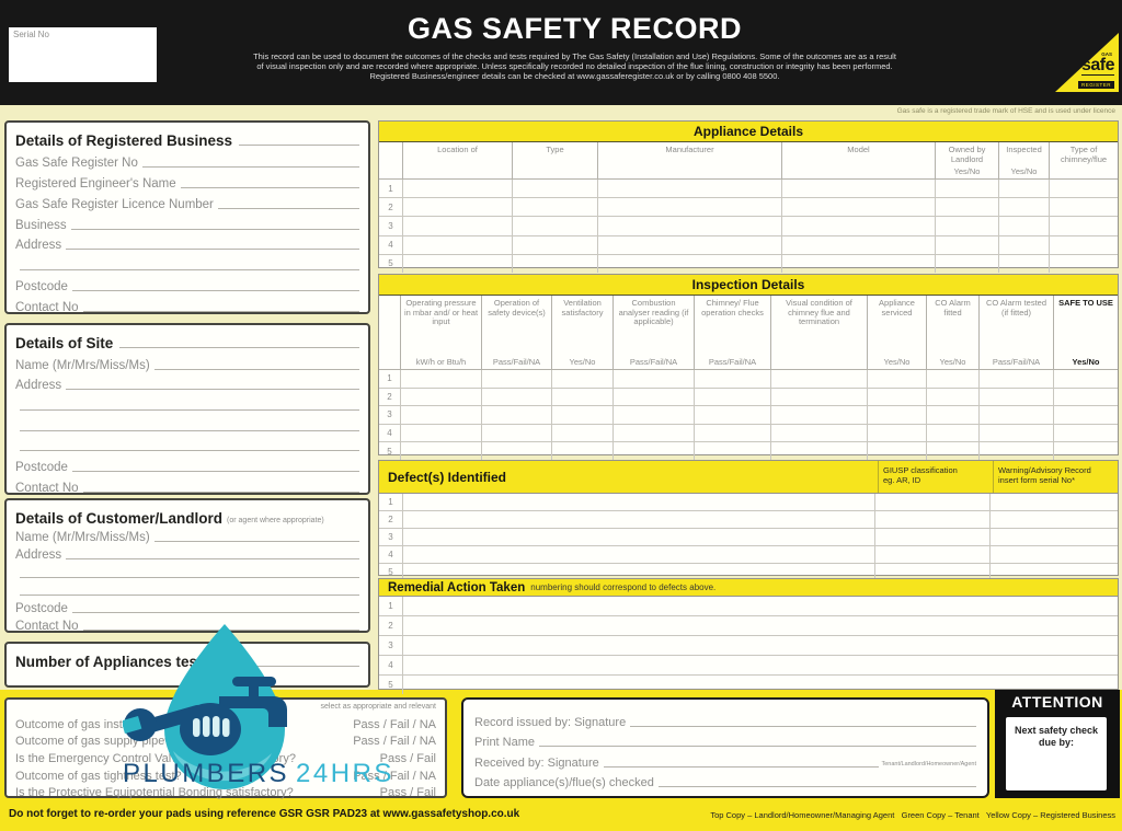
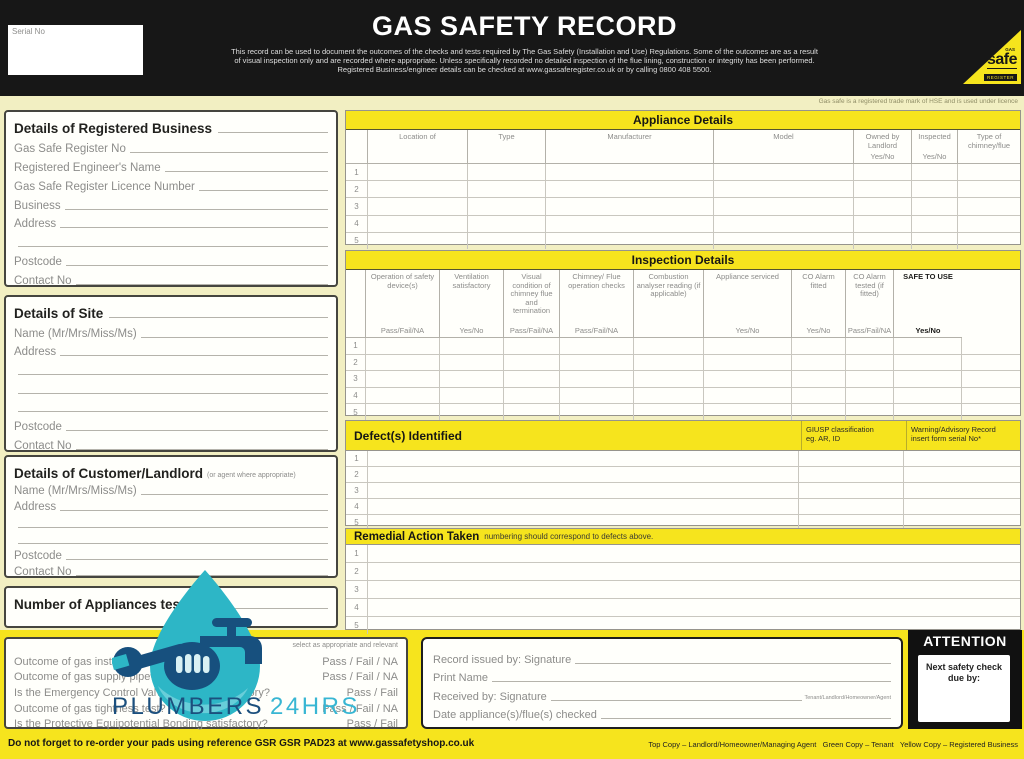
  Serial No
  GAS SAFETY RECORD
  This record can be used to document the outcomes of the checks and tests required by The Gas Safety (Installation and Use) Regulations. Some of the outcomes are as a result
  of visual inspection only and are recorded where appropriate. Unless specifically recorded no detailed inspection of the flue lining, construction or integrity has been performed.
  Registered Business/engineer details can be checked at www.gassaferegister.co.uk or by calling 0800 408 5500.
  safe
  Details of Registered Business
  Gas Safe Register No
  Registered Engineer's Name
  Gas Safe Register Licence Number
  Business
  Address
  Postcode
  Contact No
  Details of Site
  Name (Mr/Mrs/Miss/Ms)
  Address
  Postcode
  Contact No
  Details of Customer/Landlord
  Name (Mr/Mrs/Miss/Ms)
  Address
  Postcode
  Contact No
  Number of Appliances tes
  Pass / Fail / NA
  Pass / Fail / NA
  Pass / Fail
  Outcome of gas tightness test?
  Pass / Fail / NA
  Is the Protective Equipotential Bonding satisfactory?
  Pass / Fail
  Appliance Details
  Location of
  Type
  Manufacturer
  Model
  Owned by Landlord
  Yes/No
  Inspected
  Yes/No
  Type of chimney/flue
  1
  2
  3
  4
  5
  Inspection Details
- Operating pressure in mbar and/ or heat input
- kW/h or Btu/h
  Operation of safety device(s)
  Pass/Fail/NA
  Ventilation satisfactory
  Yes/No
- Combustion analyser reading (if applicable)
+ Visual condition of chimney flue and termination
  Pass/Fail/NA
  Chimney/ Flue operation checks
  Pass/Fail/NA
- Visual condition of chimney flue and termination
+ Combustion analyser reading (if applicable)
  Appliance serviced
  Yes/No
  CO Alarm fitted
  Yes/No
  CO Alarm tested (if fitted)
  Pass/Fail/NA
  SAFE TO USE
  Yes/No
  1
  2
  3
  4
  5
  Defect(s) Identified
  GIUSP classification
  eg. AR, ID
  Warning/Advisory Record
  insert form serial No*
  1
  2
  3
  4
  5
  Remedial Action Taken
  numbering should correspond to defects above.
  1
  2
  3
  4
  5
  Record issued by: Signature
  Print Name
  Received by: Signature
  Date appliance(s)/flue(s) checked
  ATTENTION
  Next safety check due by:
  Do not forget to re-order your pads using reference GSR GSR PAD23 at www.gassafetyshop.co.uk
  Top Copy – Landlord/Homeowner/Managing Agent Green Copy – Tenant Yellow Copy – Registered Business
  PLUMBERS 24HRS
